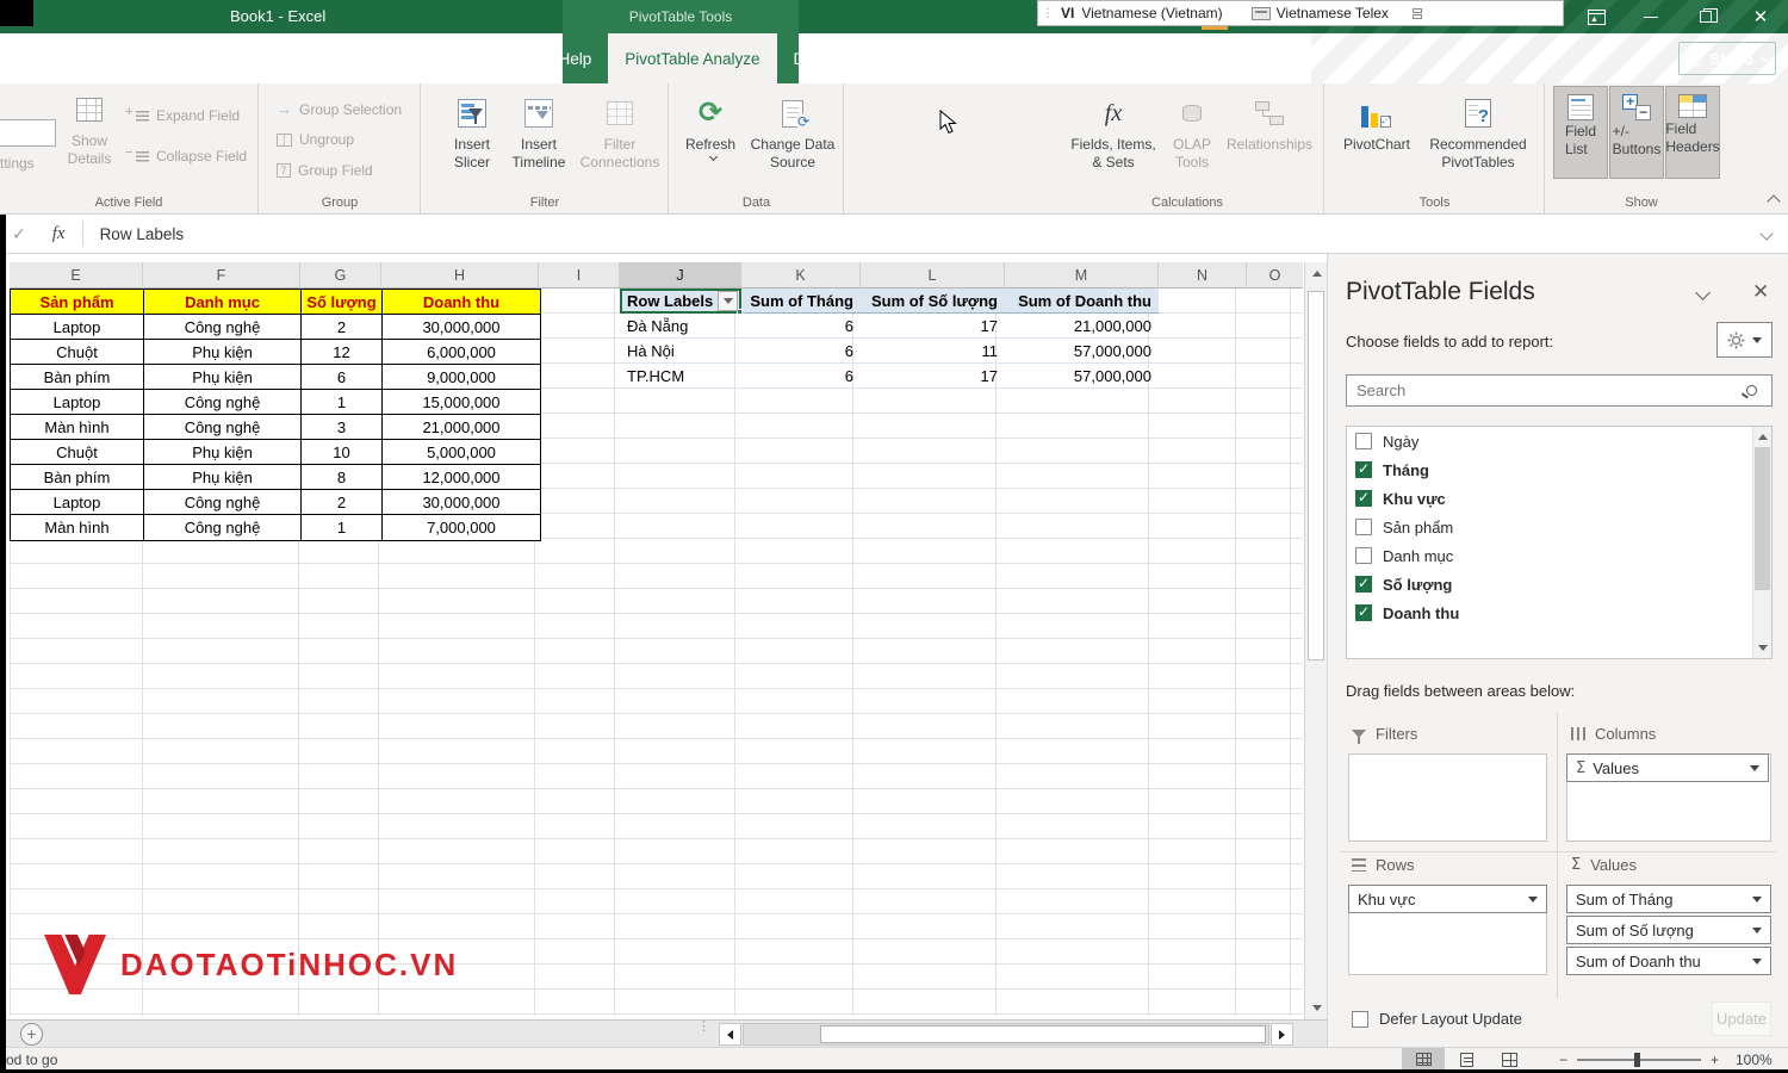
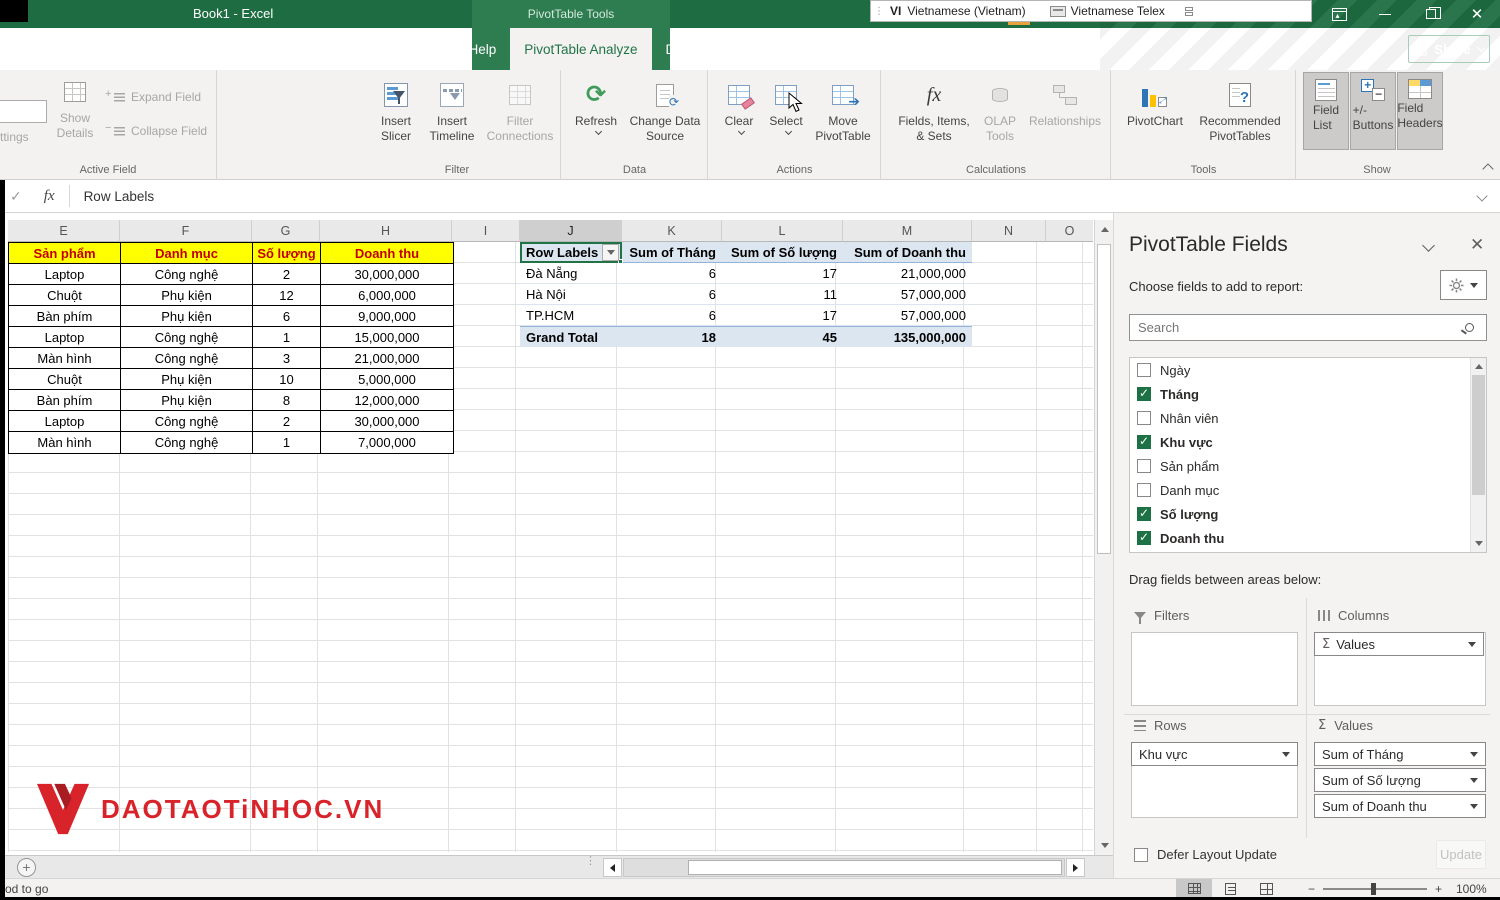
  Book1 - Excel
  PivotTable Tools
  ⋮
  VI
  Vietnamese (Vietnam)
  Vietnamese Telex
  ✕
  Help
  PivotTable Analyze
  Desgn
  ttings
  Show
  Details
  Expand Field
  Collapse Field
  Active Field
- →
- Group Selection
- Ungroup
- 7
- Group Field
- Group
  Insert
  Slicer
  Insert
  Timeline
  Filter
  Connections
  Filter
  ⟳
  Refresh
  ⟳
  Change Data
  Source
  Data
+ Clear
+ Select
+ ➔
+ Move
+ PivotTable
+ Actions
  fx
  Fields, Items,
  & Sets
  OLAP
  Tools
  Relationships
  Calculations
  PivotChart
  Recommended
  PivotTables
  Tools
  Field
  List
  +
  −
  +/-
  Buttons
  Field
  Headers
  Show
  ✓
  fx
  Row Labels
  E
  F
  G
  H
  I
  J
  K
  L
  M
  N
  O
  Sản phẩm
  Danh mục
  Số lượng
  Doanh thu
  Laptop
  Công nghệ
  2
  30,000,000
  Chuột
  Phụ kiện
  12
  6,000,000
  Bàn phím
  Phụ kiện
  6
  9,000,000
  Laptop
  Công nghệ
  1
  15,000,000
  Màn hình
  Công nghệ
  3
  21,000,000
  Chuột
  Phụ kiện
  10
  5,000,000
  Bàn phím
  Phụ kiện
  8
  12,000,000
  Laptop
  Công nghệ
  2
  30,000,000
  Màn hình
  Công nghệ
  1
  7,000,000
  Row Labels
  Sum of Tháng
  Sum of Số lượng
  Sum of Doanh thu
  Đà Nẵng
  6
  17
  21,000,000
  Hà Nội
  6
  11
  57,000,000
  TP.HCM
  6
  17
  57,000,000
+ Grand Total
+ 18
+ 45
+ 135,000,000
  DAOTAOTiNHOC.VN
  +
  ⋮
  PivotTable Fields
  ✕
  Choose fields to add to report:
  Search
  Ngày
  Tháng
+ Nhân viên
  Khu vực
  Sản phẩm
  Danh mục
  Số lượng
  Doanh thu
  Drag fields between areas below:
  Filters
  Columns
  Σ
  Values
  Rows
  Khu vực
  Σ
  Values
  Sum of Tháng
  Sum of Số lượng
  Sum of Doanh thu
  Defer Layout Update
  Update
  od to go
  −
  +
  100%
